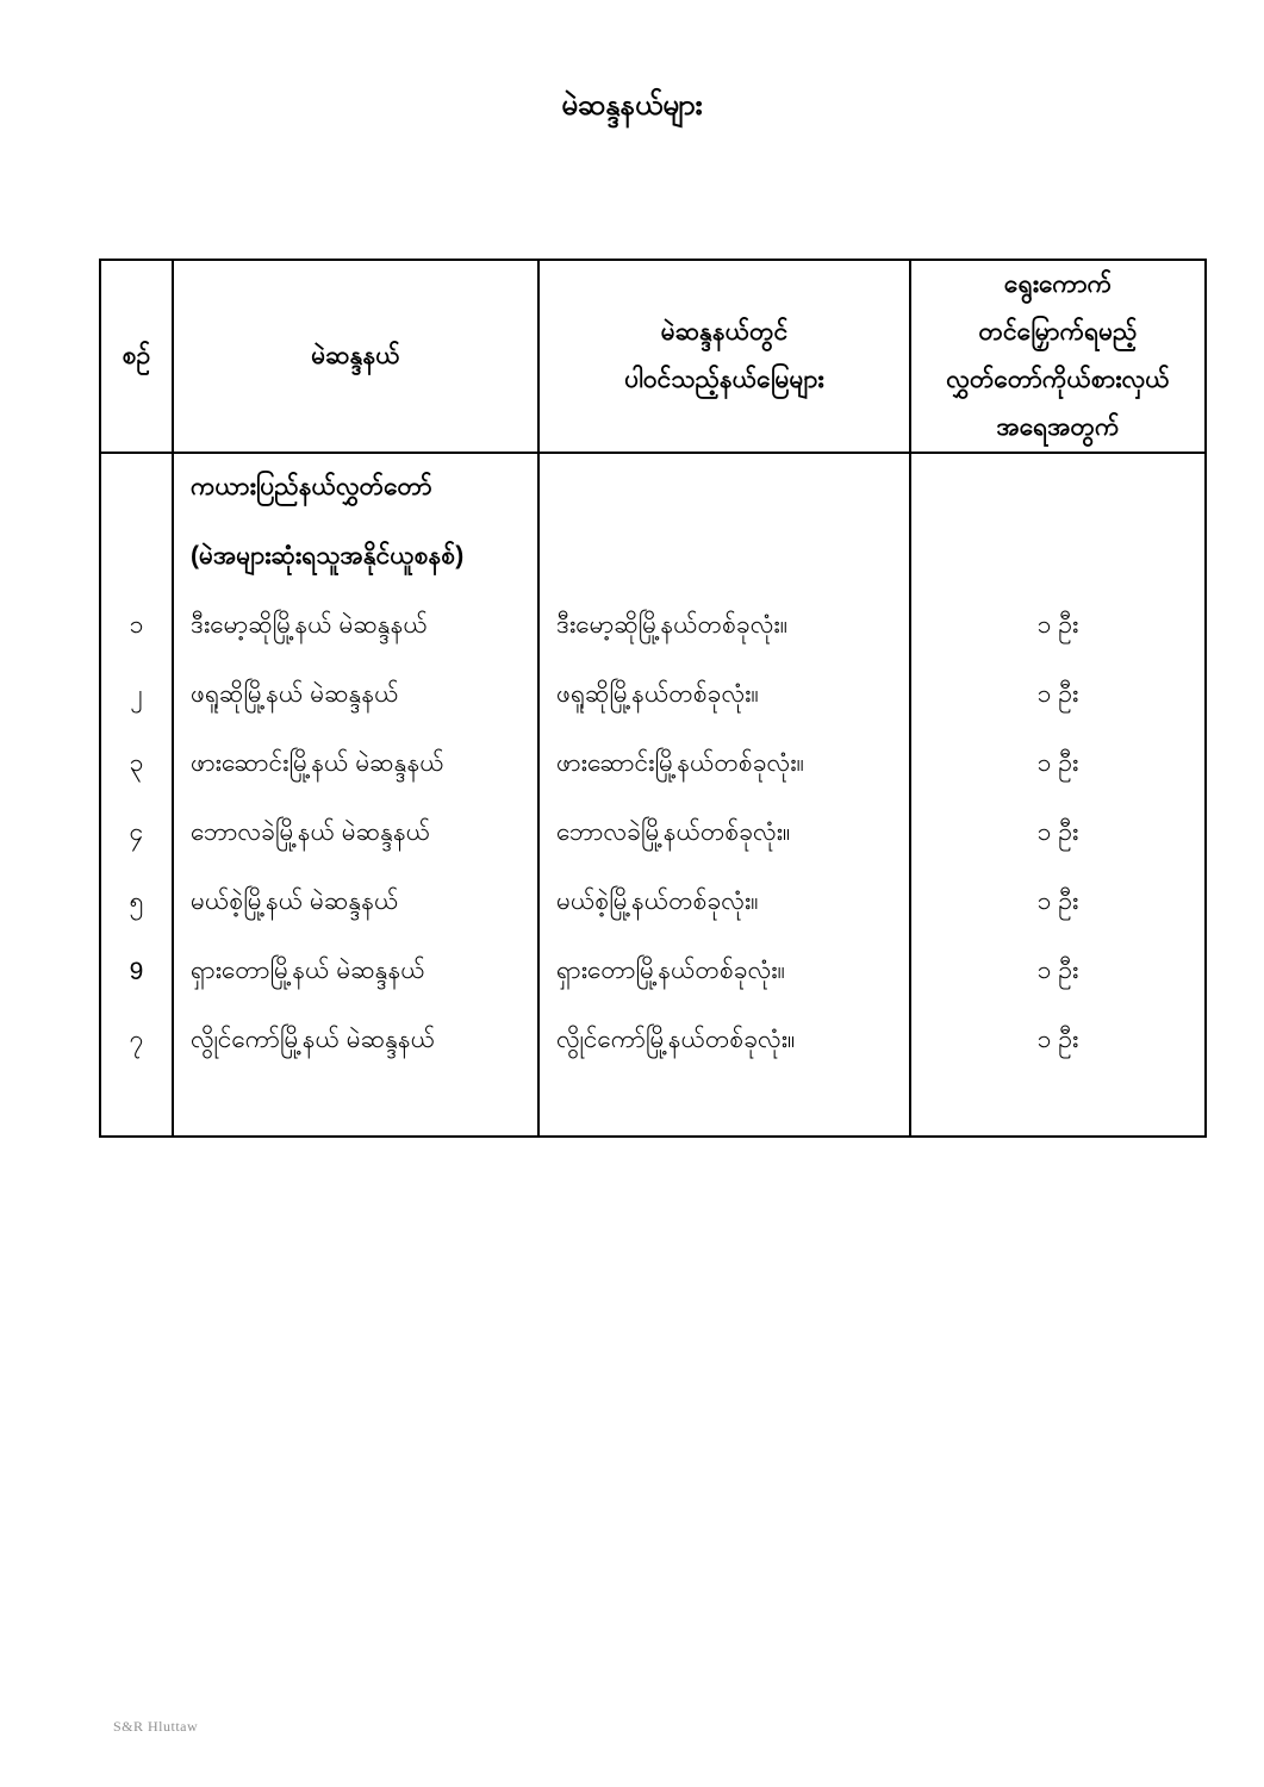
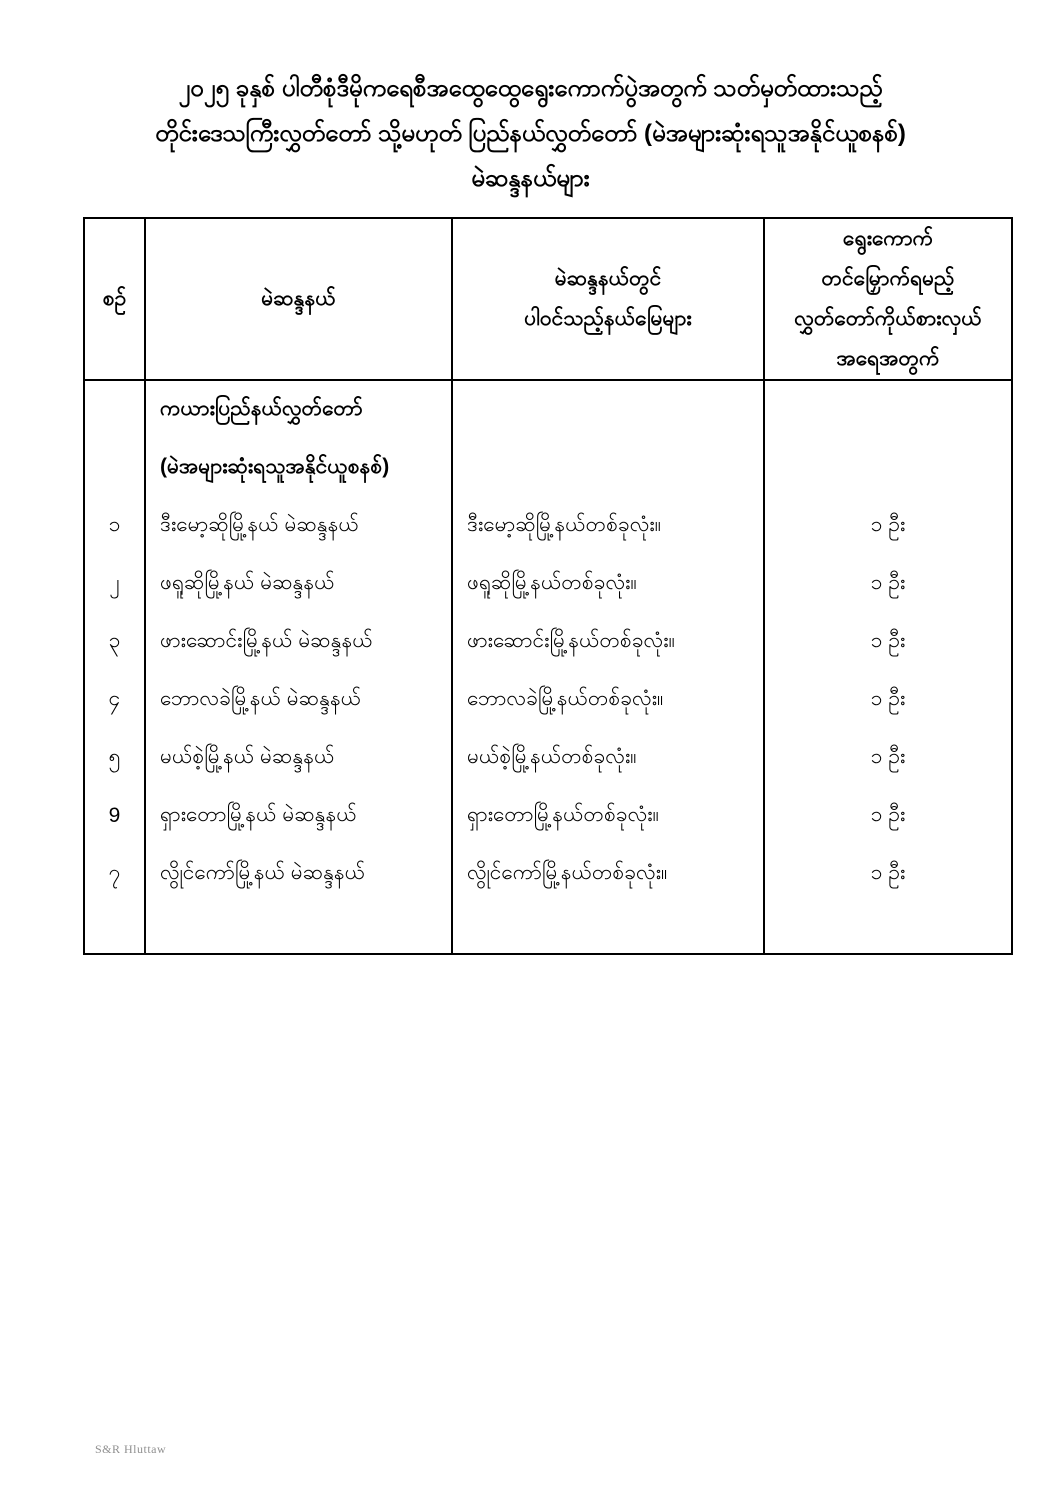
+ ၂၀၂၅ ခုနှစ် ပါတီစုံဒီမိုကရေစီအထွေထွေရွေးကောက်ပွဲအတွက် သတ်မှတ်ထားသည့်
+ တိုင်းဒေသကြီးလွှတ်တော် သို့မဟုတ် ပြည်နယ်လွှတ်တော် (မဲအများဆုံးရသူအနိုင်ယူစနစ်)
  မဲဆန္ဒနယ်များ
  စဉ်	မဲဆန္ဒနယ်	မဲဆန္ဒနယ်တွင် ပါဝင်သည့်နယ်မြေများ	ရွေးကောက် တင်မြှောက်ရမည့် လွှတ်တော်ကိုယ်စားလှယ် အရေအတွက်
  ၁၂၃၄၅9၇	ကယားပြည်နယ်လွှတ်တော်(မဲအများဆုံးရသူအနိုင်ယူစနစ်)ဒီးမော့ဆိုမြို့နယ် မဲဆန္ဒနယ်ဖရူဆိုမြို့နယ် မဲဆန္ဒနယ်ဖားဆောင်းမြို့နယ် မဲဆန္ဒနယ်ဘောလခဲမြို့နယ် မဲဆန္ဒနယ်မယ်စဲ့မြို့နယ် မဲဆန္ဒနယ်ရှားတောမြို့နယ် မဲဆန္ဒနယ်လွိုင်ကော်မြို့နယ် မဲဆန္ဒနယ်	ဒီးမော့ဆိုမြို့နယ်တစ်ခုလုံး။ဖရူဆိုမြို့နယ်တစ်ခုလုံး။ဖားဆောင်းမြို့နယ်တစ်ခုလုံး။ဘောလခဲမြို့နယ်တစ်ခုလုံး။မယ်စဲ့မြို့နယ်တစ်ခုလုံး။ရှားတောမြို့နယ်တစ်ခုလုံး။လွိုင်ကော်မြို့နယ်တစ်ခုလုံး။	၁ ဦး၁ ဦး၁ ဦး၁ ဦး၁ ဦး၁ ဦး၁ ဦး
  S&R Hluttaw
